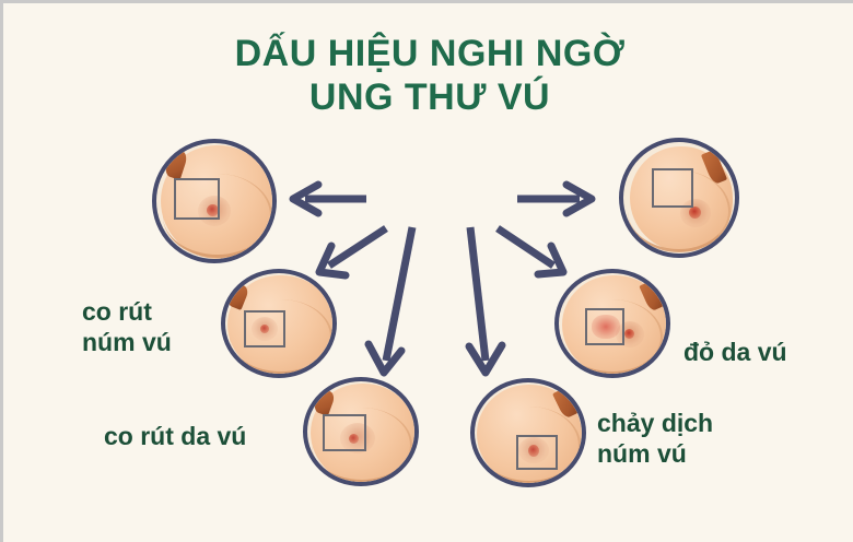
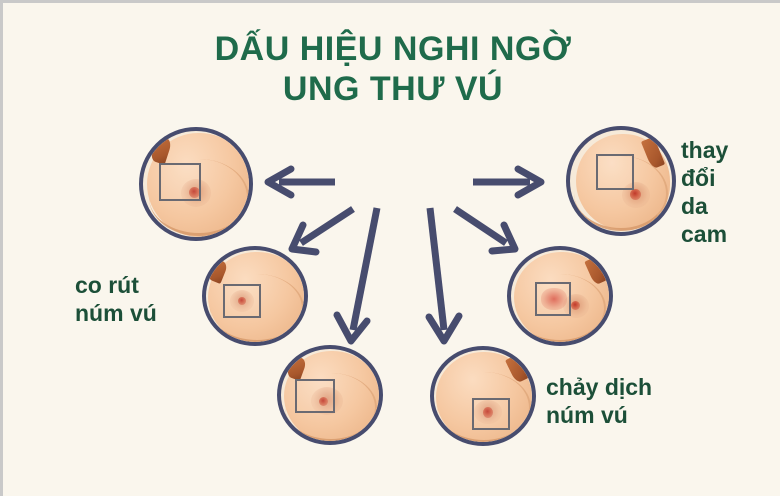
  DẤU HIỆU NGHI NGỜ
  UNG THƯ VÚ
+ thay
+ đổi
+ da
+ cam
  co rút
  núm vú
- đỏ da vú
- co rút da vú
  chảy dịch
  núm vú
